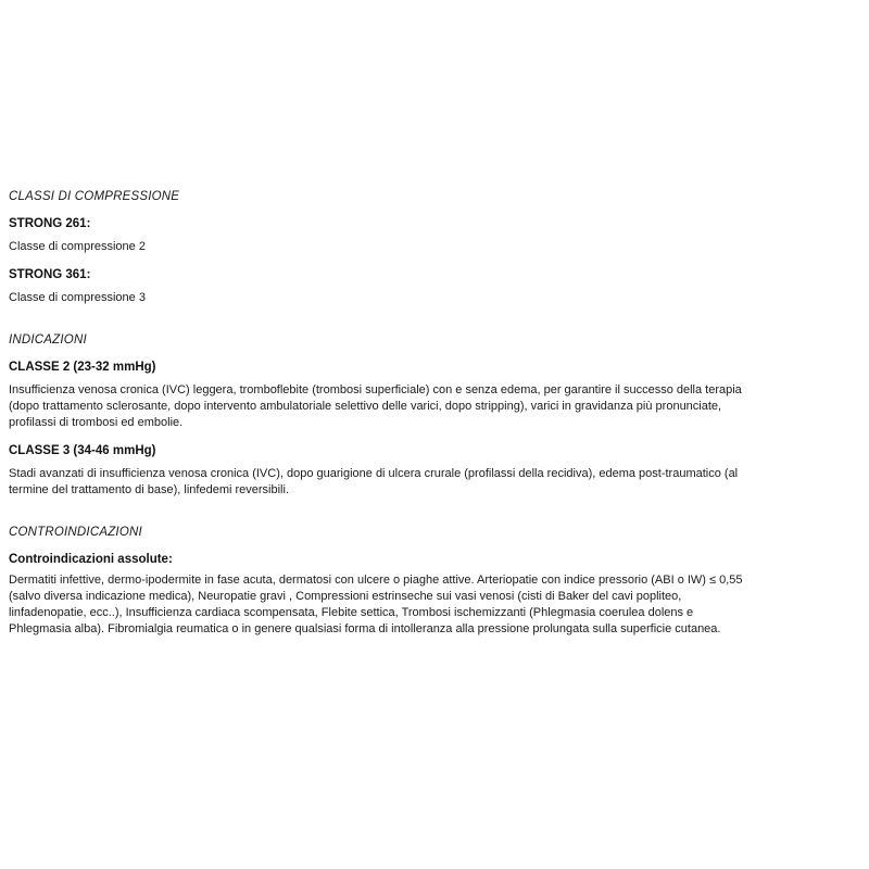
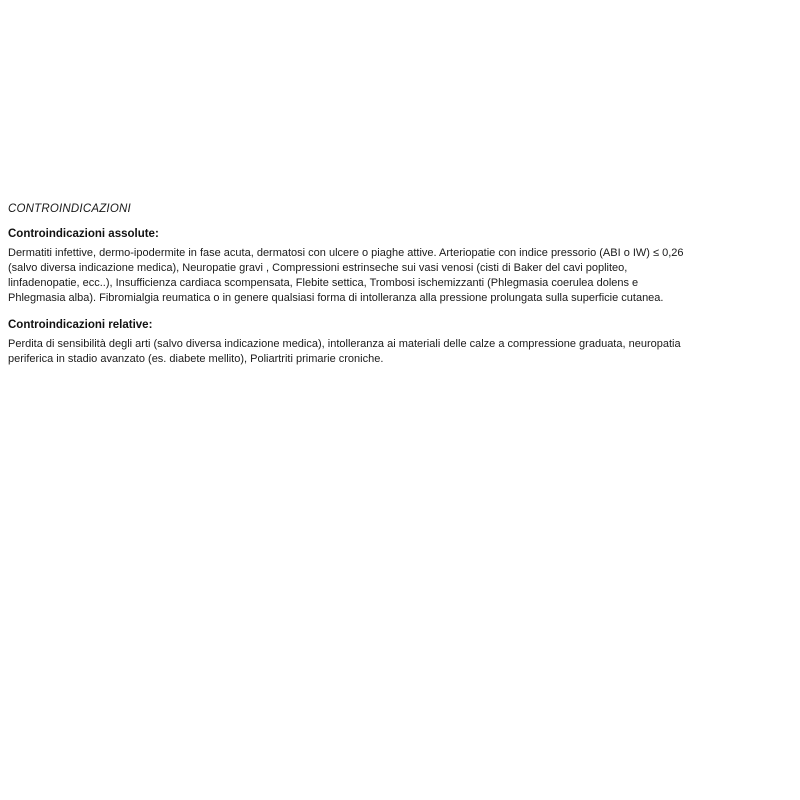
- CLASSI DI COMPRESSIONE
- STRONG 261:
- Classe di compressione 2
- STRONG 361:
- Classe di compressione 3
- INDICAZIONI
- CLASSE 2 (23-32 mmHg)
- Insufficienza venosa cronica (IVC) leggera, tromboflebite (trombosi superficiale) con e senza edema, per garantire il successo della terapia (dopo trattamento sclerosante, dopo intervento ambulatoriale selettivo delle varici, dopo stripping), varici in gravidanza più pronunciate, profilassi di trombosi ed embolie.
- CLASSE 3 (34-46 mmHg)
- Stadi avanzati di insufficienza venosa cronica (IVC), dopo guarigione di ulcera crurale (profilassi della recidiva), edema post-traumatico (al termine del trattamento di base), linfedemi reversibili.
  CONTROINDICAZIONI
  Controindicazioni assolute:
- Dermatiti infettive, dermo-ipodermite in fase acuta, dermatosi con ulcere o piaghe attive. Arteriopatie con indice pressorio (ABI o IW) ≤ 0,55 (salvo diversa indicazione medica), Neuropatie gravi , Compressioni estrinseche sui vasi venosi (cisti di Baker del cavi popliteo, linfadenopatie, ecc..), Insufficienza cardiaca scompensata, Flebite settica, Trombosi ischemizzanti (Phlegmasia coerulea dolens e Phlegmasia alba). Fibromialgia reumatica o in genere qualsiasi forma di intolleranza alla pressione prolungata sulla superficie cutanea.
+ Dermatiti infettive, dermo-ipodermite in fase acuta, dermatosi con ulcere o piaghe attive. Arteriopatie con indice pressorio (ABI o IW) ≤ 0,26 (salvo diversa indicazione medica), Neuropatie gravi , Compressioni estrinseche sui vasi venosi (cisti di Baker del cavi popliteo, linfadenopatie, ecc..), Insufficienza cardiaca scompensata, Flebite settica, Trombosi ischemizzanti (Phlegmasia coerulea dolens e Phlegmasia alba). Fibromialgia reumatica o in genere qualsiasi forma di intolleranza alla pressione prolungata sulla superficie cutanea.
+ Controindicazioni relative:
+ Perdita di sensibilità degli arti (salvo diversa indicazione medica), intolleranza ai materiali delle calze a compressione graduata, neuropatia periferica in stadio avanzato (es. diabete mellito), Poliartriti primarie croniche.
